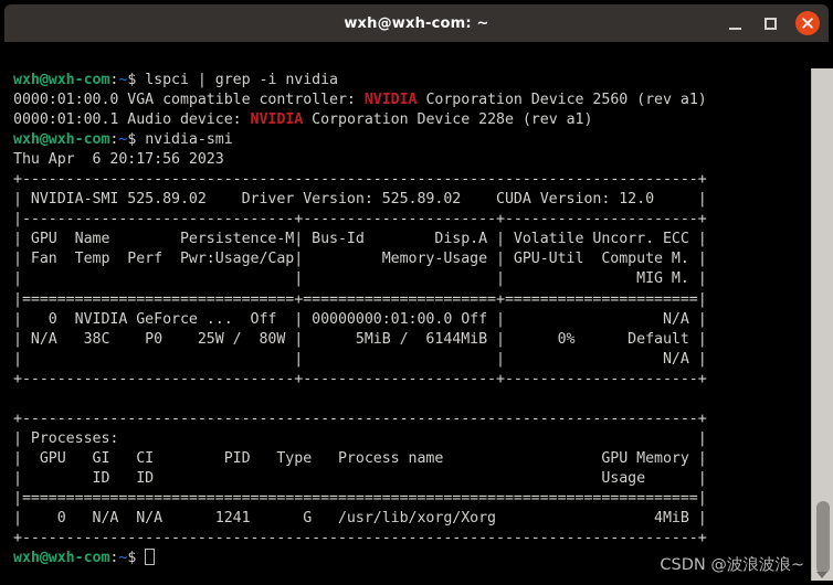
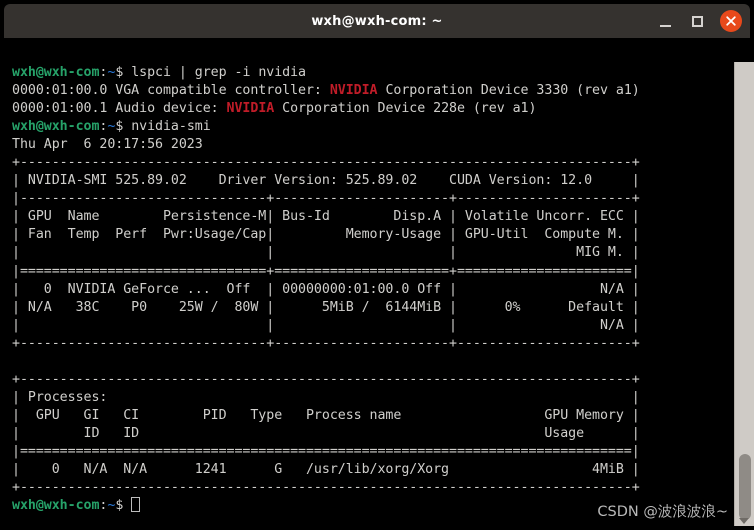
  wxh@wxh-com: ~
- wxh@wxh-com:~$ lspci | grep -i nvidia 0000:01:00.0 VGA compatible controller: NVIDIA Corporation Device 2560 (rev a1) 0000:01:00.1 Audio device: NVIDIA Corporation Device 228e (rev a1) wxh@wxh-com:~$ nvidia-smi Thu Apr 6 20:17:56 2023 +-----------------------------------------------------------------------------+ | NVIDIA-SMI 525.89.02 Driver Version: 525.89.02 CUDA Version: 12.0 | |-------------------------------+----------------------+----------------------+ | GPU Name Persistence-M| Bus-Id Disp.A | Volatile Uncorr. ECC | | Fan Temp Perf Pwr:Usage/Cap| Memory-Usage | GPU-Util Compute M. | | | | MIG M. | |===============================+======================+======================| | 0 NVIDIA GeForce ... Off | 00000000:01:00.0 Off | N/A | | N/A 38C P0 25W / 80W | 5MiB / 6144MiB | 0% Default | | | | N/A | +-------------------------------+----------------------+----------------------+ +-----------------------------------------------------------------------------+ | Processes: | | GPU GI CI PID Type Process name GPU Memory | | ID ID Usage | |=============================================================================| | 0 N/A N/A 1241 G /usr/lib/xorg/Xorg 4MiB | +-----------------------------------------------------------------------------+ wxh@wxh-com:~$
+ wxh@wxh-com:~$ lspci | grep -i nvidia 0000:01:00.0 VGA compatible controller: NVIDIA Corporation Device 3330 (rev a1) 0000:01:00.1 Audio device: NVIDIA Corporation Device 228e (rev a1) wxh@wxh-com:~$ nvidia-smi Thu Apr 6 20:17:56 2023 +-----------------------------------------------------------------------------+ | NVIDIA-SMI 525.89.02 Driver Version: 525.89.02 CUDA Version: 12.0 | |-------------------------------+----------------------+----------------------+ | GPU Name Persistence-M| Bus-Id Disp.A | Volatile Uncorr. ECC | | Fan Temp Perf Pwr:Usage/Cap| Memory-Usage | GPU-Util Compute M. | | | | MIG M. | |===============================+======================+======================| | 0 NVIDIA GeForce ... Off | 00000000:01:00.0 Off | N/A | | N/A 38C P0 25W / 80W | 5MiB / 6144MiB | 0% Default | | | | N/A | +-------------------------------+----------------------+----------------------+ +-----------------------------------------------------------------------------+ | Processes: | | GPU GI CI PID Type Process name GPU Memory | | ID ID Usage | |=============================================================================| | 0 N/A N/A 1241 G /usr/lib/xorg/Xorg 4MiB | +-----------------------------------------------------------------------------+ wxh@wxh-com:~$
  CSDN @波浪波浪~
